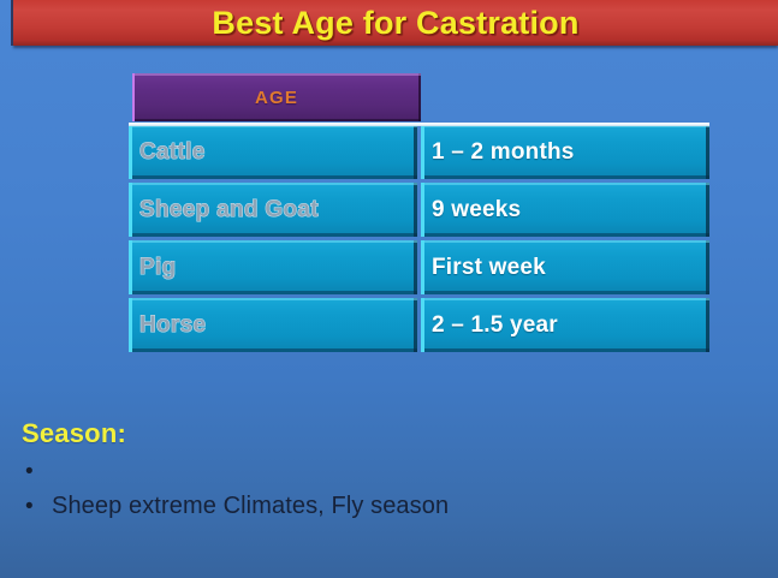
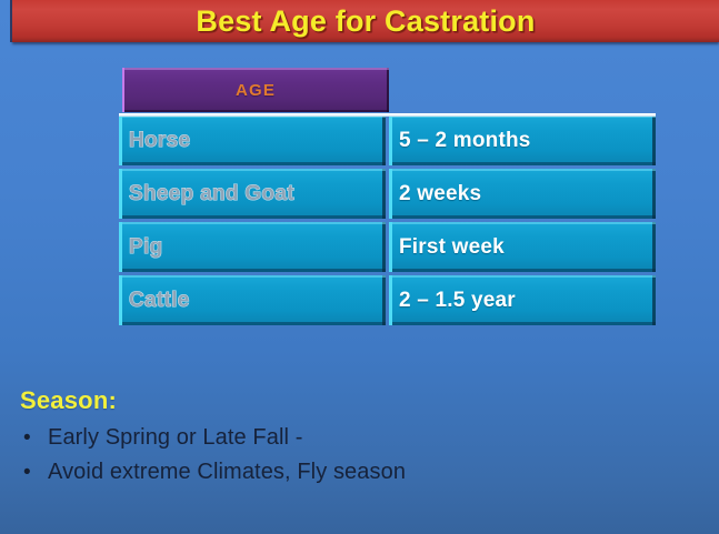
  Best Age for Castration
  AGE
- Cattle
+ Horse
- 1 – 2 months
+ 5 – 2 months
  Sheep and Goat
- 9 weeks
+ 2 weeks
  Pig
  First week
- Horse
+ Cattle
  2 – 1.5 year
  Season:
  •
+ Early Spring or Late Fall -
  •
- Sheep extreme Climates, Fly season
+ Avoid extreme Climates, Fly season
